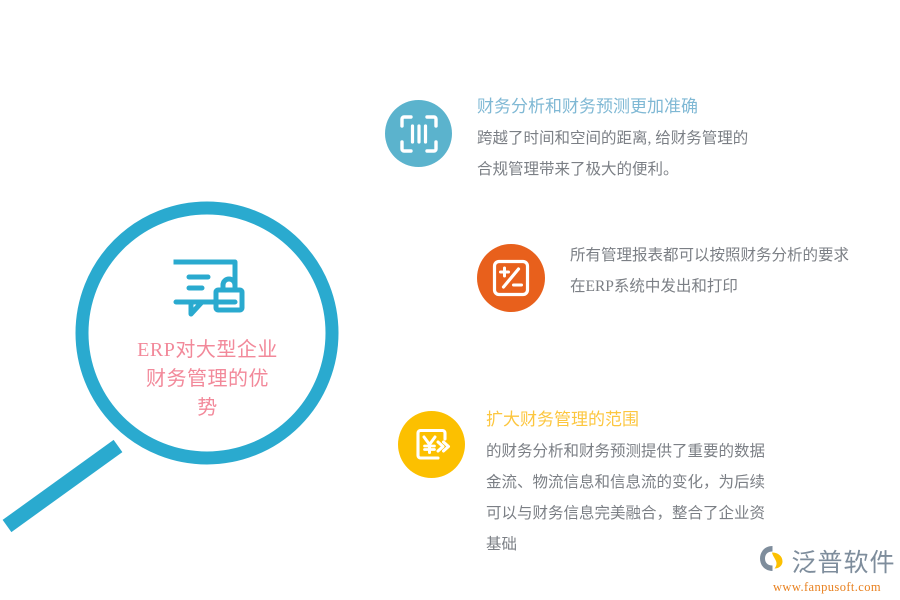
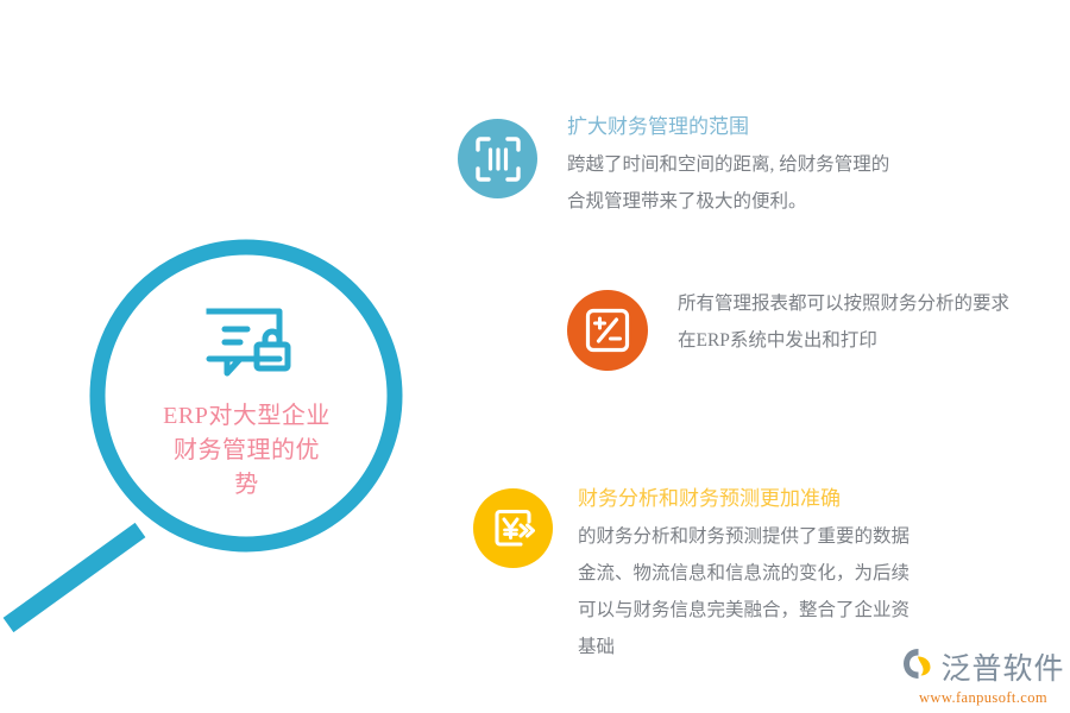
  ERP对大型企业
  财务管理的优
  势
- 财务分析和财务预测更加准确
+ 扩大财务管理的范围
  跨越了时间和空间的距离, 给财务管理的
  合规管理带来了极大的便利。
  所有管理报表都可以按照财务分析的要求
  在ERP系统中发出和打印
- 扩大财务管理的范围
+ 财务分析和财务预测更加准确
  的财务分析和财务预测提供了重要的数据
  金流、物流信息和信息流的变化，为后续
  可以与财务信息完美融合，整合了企业资
  基础
  泛普软件
  www.fanpusoft.com
